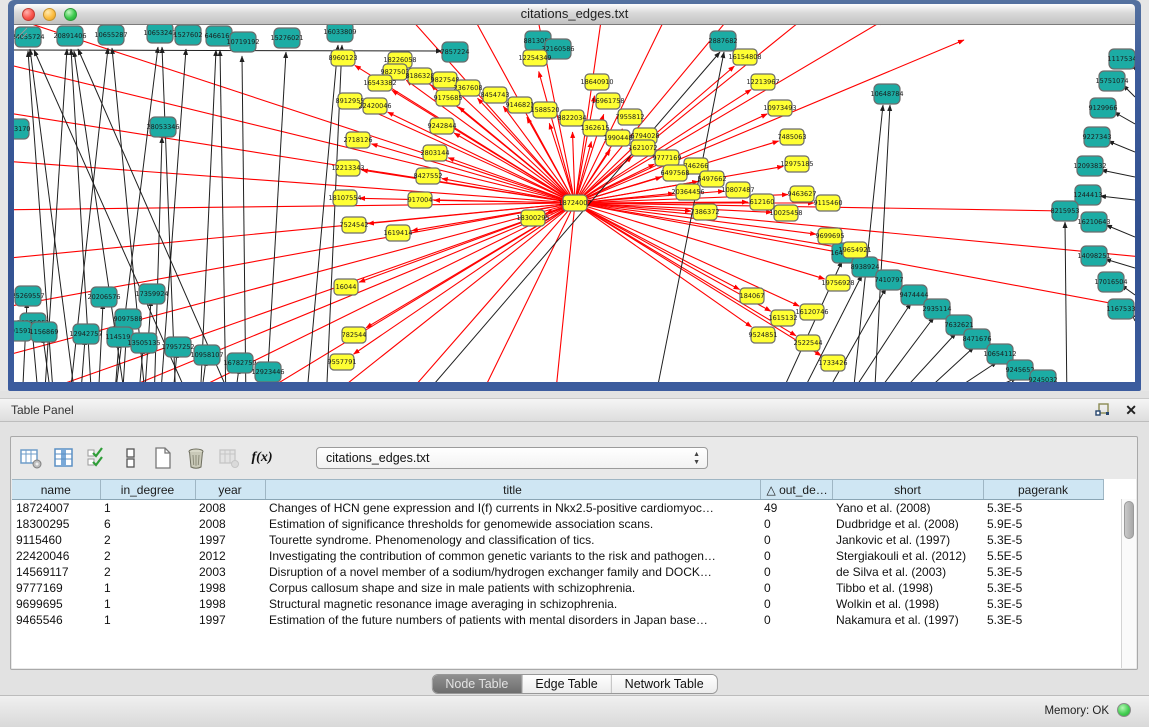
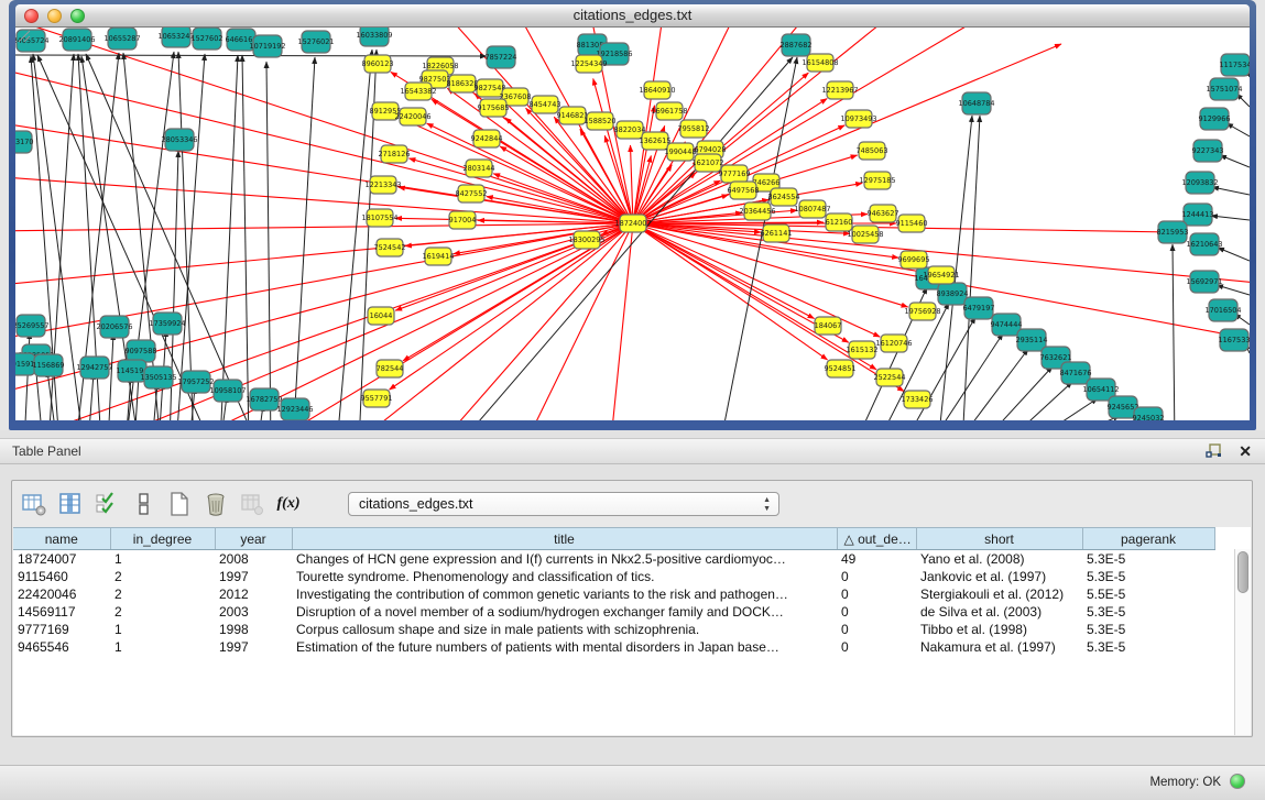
  citations_edges.txt
  2055724
  20891406
  10655287
  1065324
  1527602
  646616
  10719192
  15276021
  16033809
  7857224
  88130
- 32160586
+ 19218586
  2887682
  10648784
  1117534
  15751074
  9129966
  9227343
  12093832
  1244413
  8215953
  16210643
- 14098251
+ 15692971
  17016504
  1167533
  8938924
- 7410797
+ 6479197
  9474444
  2935114
  7632621
  8471676
  10654112
  924565
  9245032
  25269557
  1156869
  12942757
  20206576
  17359924
  9097588
  114519
  13505135
  17957252
  10958107
  16782759
  12923446
  18724007
  18300295
  8960123
  8912955
  18226058
  982750
  16543382
  818632
  982754
  2367608
  9175685
  8454743
  9146821
  1588520
  8822034
  22420046
  2718126
  2803144
  12213343
  8427552
  18107554
  917004
  7524542
  1619414
  12254349
  18640910
  16961758
  7955812
  1990448
  6794028
  1621072
  9777169
  46266
  6497568
- 5497662
+ 3624554
  20364456
  10807487
  612160
- 7386372
+ 6261141
  10025458
  9463627
  9115460
  12975185
  7485063
  10973493
  12213967
  16154808
  9699695
  19654921
  19756928
  184067
  16120746
  1615132
  9524851
  2522544
  1733426
  16044
  782544
  9557791
  Table Panel
  ✕
  f(x)
  citations_edges.txt
  name	in_degree	year	title	△ out_de…	short	pagerank
  18724007	1	2008	Changes of HCN gene expression and I(f) currents in Nkx2.5-positive cardiomyoc…	49	Yano et al. (2008)	5.3E-5
- 18300295	6	2008	Estimation of significance thresholds for genomewide association scans.	0	Dudbridge et al. (2008)	5.9E-5
  9115460	2	1997	Tourette syndrome. Phenomenology and classification of tics.	0	Jankovic et al. (1997)	5.3E-5
  22420046	2	2012	Investigating the contribution of common genetic variants to the risk and pathogen…	0	Stergiakouli et al. (2012)	5.5E-5
  14569117	2	2003	Disruption of a novel member of a sodium/hydrogen exchanger family and DOCK…	0	de Silva et al. (2003)	5.3E-5
  9777169	1	1998	Corpus callosum shape and size in male patients with schizophrenia.	0	Tibbo et al. (1998)	5.3E-5
- 9699695	1	1998	Structural magnetic resonance image averaging in schizophrenia.	0	Wolkin et al. (1998)	5.3E-5
  9465546	1	1997	Estimation of the future numbers of patients with mental disorders in Japan base…	0	Nakamura et al. (1997)	5.3E-5
- Node Table
- Edge Table
- Network Table
  Memory: OK
